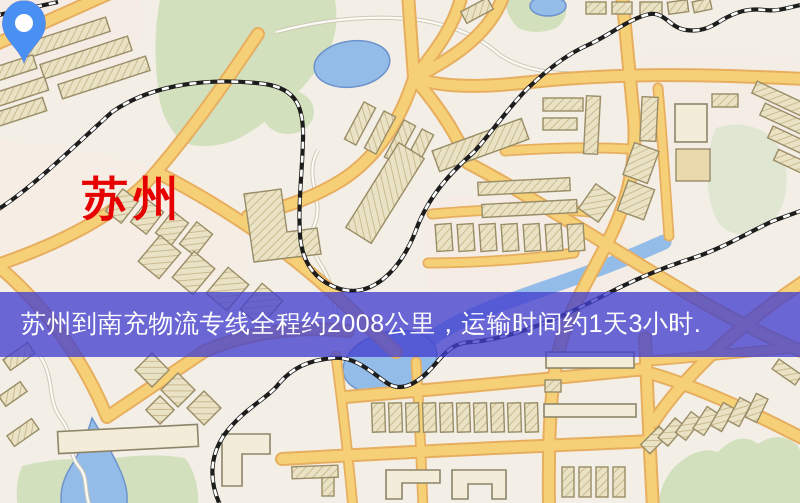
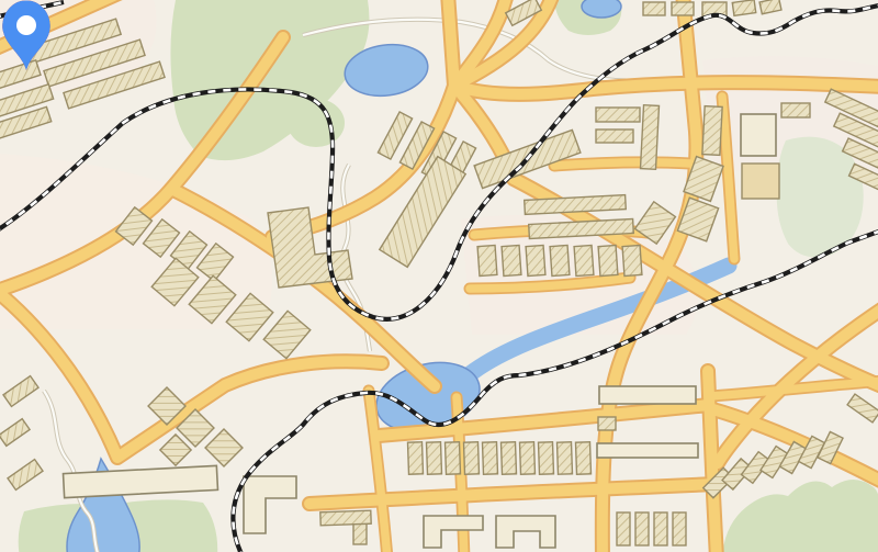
- 苏州
- 苏州到南充物流专线全程约2008公里，运输时间约1天3小时.
